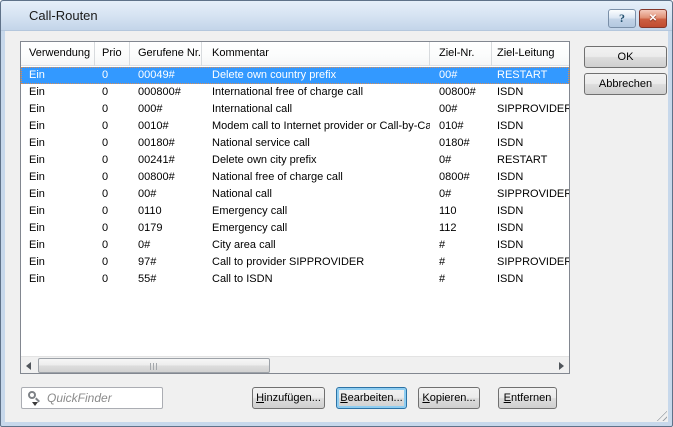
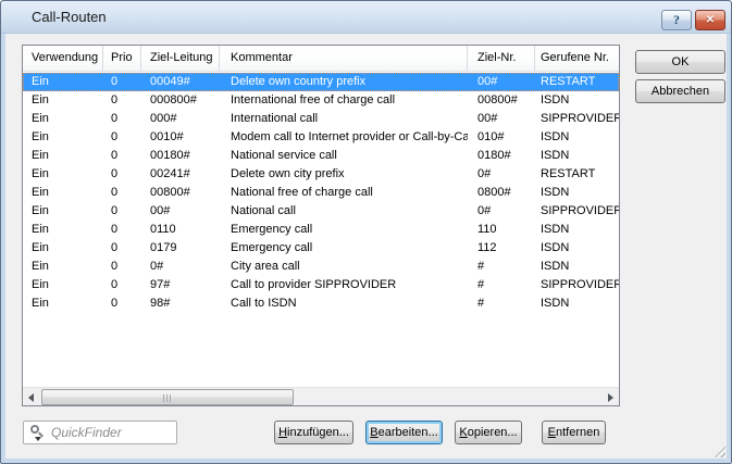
  Call-Routen
  ?
  ✕
  Verwendung
  Prio
- Gerufene Nr.
+ Ziel-Leitung
  Kommentar
  Ziel-Nr.
- Ziel-Leitung
+ Gerufene Nr.
  Ein
  0
  00049#
  Delete own country prefix
  00#
  RESTART
  Ein
  0
  000800#
  International free of charge call
  00800#
  ISDN
  Ein
  0
  000#
  International call
  00#
  SIPPROVIDER
  Ein
  0
  0010#
  Modem call to Internet provider or Call-by-Ca
  010#
  ISDN
  Ein
  0
  00180#
  National service call
  0180#
  ISDN
  Ein
  0
  00241#
  Delete own city prefix
  0#
  RESTART
  Ein
  0
  00800#
  National free of charge call
  0800#
  ISDN
  Ein
  0
  00#
  National call
  0#
  SIPPROVIDER
  Ein
  0
  0110
  Emergency call
  110
  ISDN
  Ein
  0
  0179
  Emergency call
  112
  ISDN
  Ein
  0
  0#
  City area call
  #
  ISDN
  Ein
  0
  97#
  Call to provider SIPPROVIDER
  #
  SIPPROVIDER
  Ein
  0
- 55#
+ 98#
  Call to ISDN
  #
  ISDN
  OK
  Abbrechen
  QuickFinder
  Hinzufügen...
  Bearbeiten...
  Kopieren...
  Entfernen
